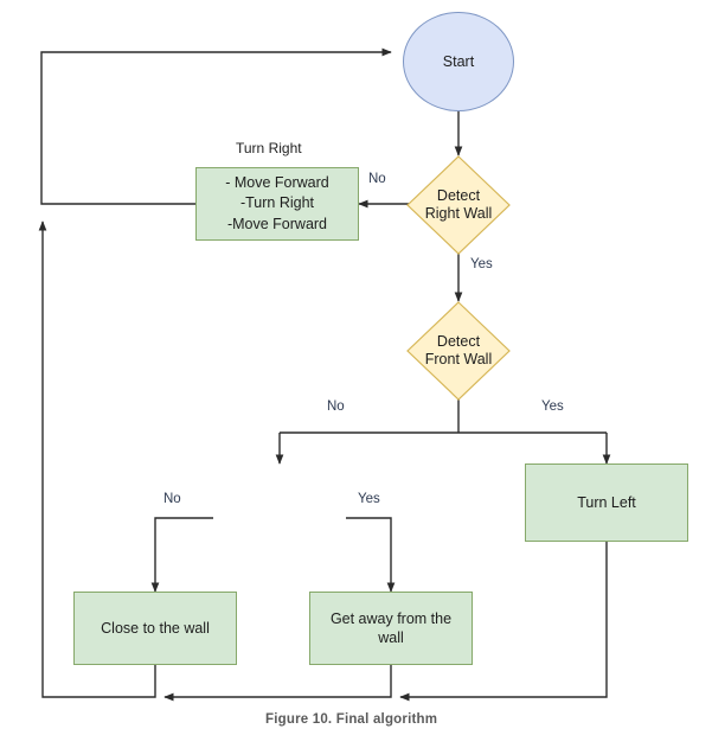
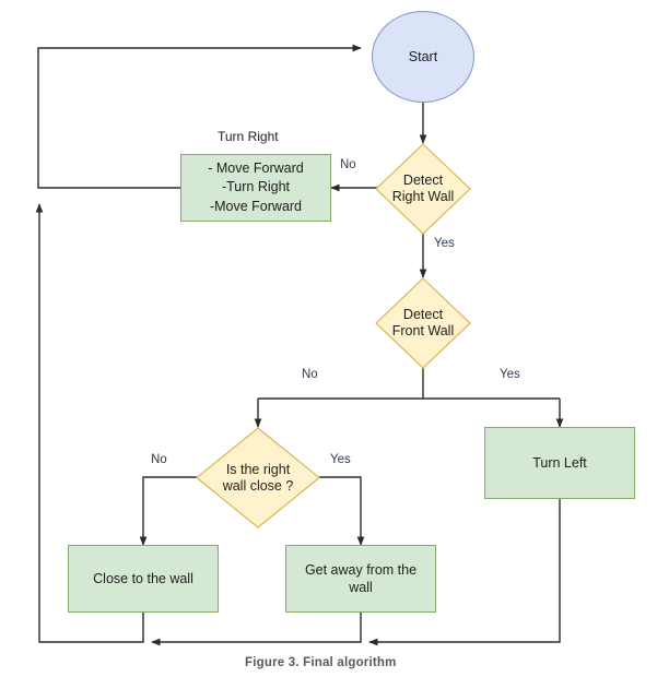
  Start
  Detect
  Right Wall
  Detect
  Front Wall
+ Is the right
+ wall close ?
  Turn Right
  - Move Forward
  -Turn Right
  -Move Forward
  Turn Left
  Close to the wall
  Get away from the
  wall
  No
  Yes
  No
  Yes
  No
  Yes
- Figure 10. Final algorithm
+ Figure 3. Final algorithm
